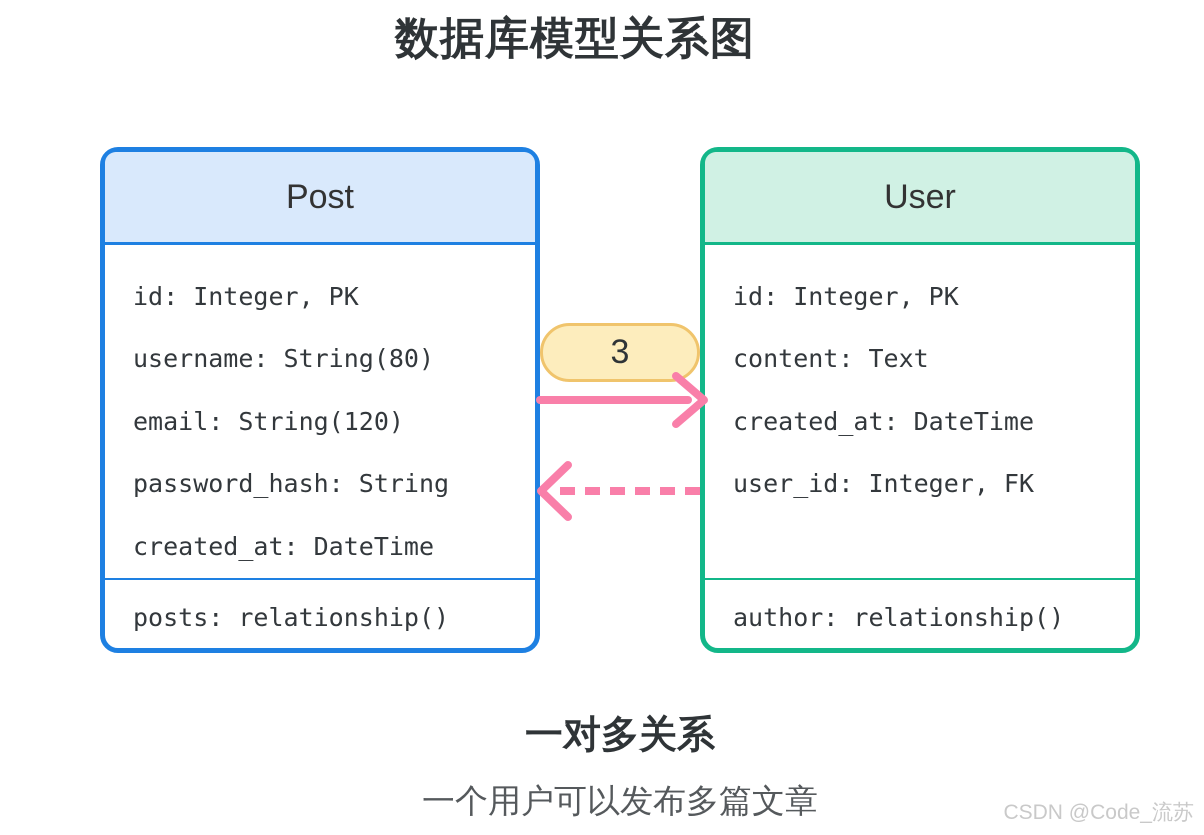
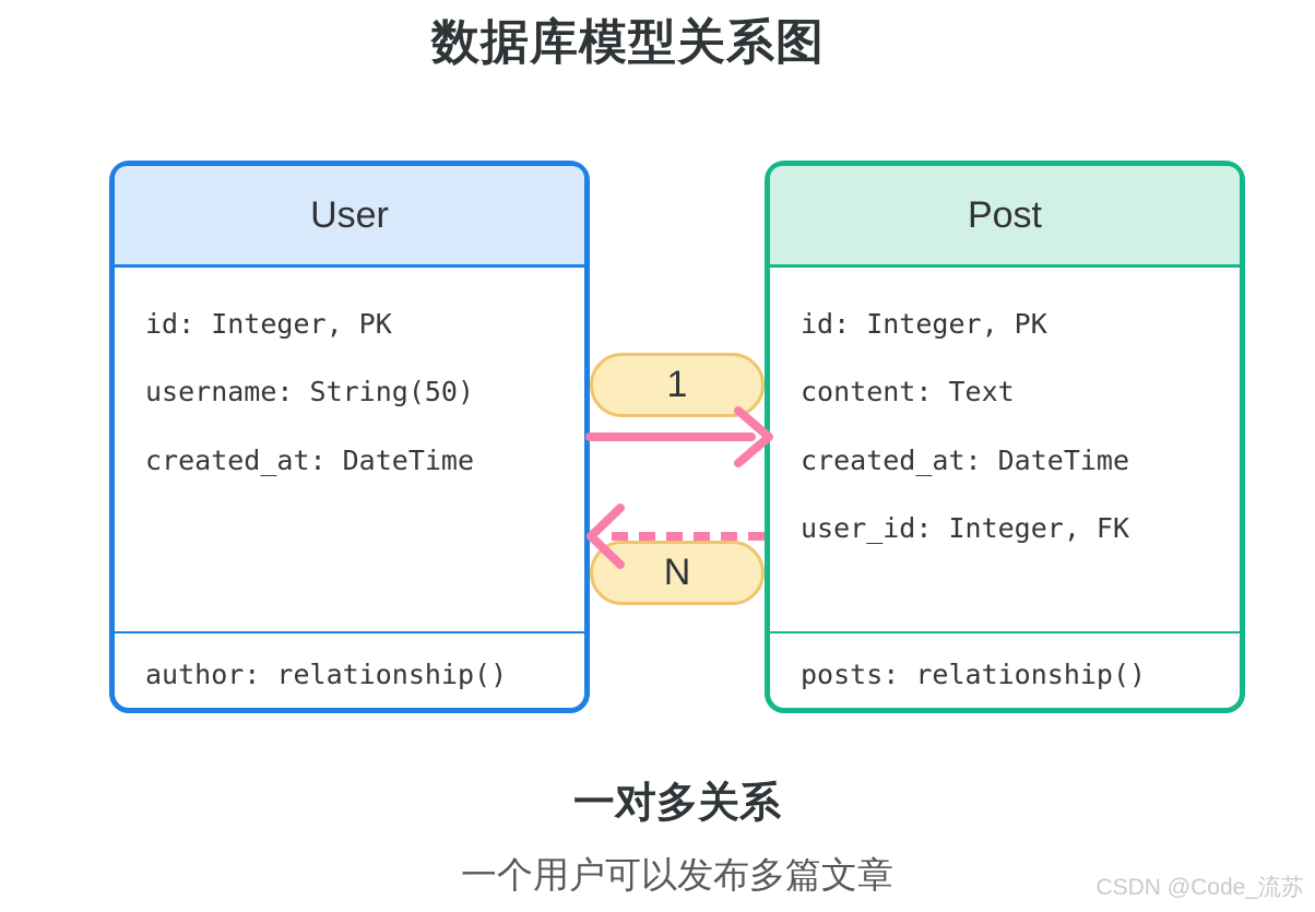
  数据库模型关系图
- Post
+ User
  id: Integer, PK
- username: String(80)
+ username: String(50)
- email: String(120)
- password_hash: String
  created_at: DateTime
- posts: relationship()
+ author: relationship()
- User
+ Post
  id: Integer, PK
  content: Text
  created_at: DateTime
  user_id: Integer, FK
- author: relationship()
+ posts: relationship()
- 3
+ 1
+ N
  一对多关系
  一个用户可以发布多篇文章
  CSDN @Code_流苏
